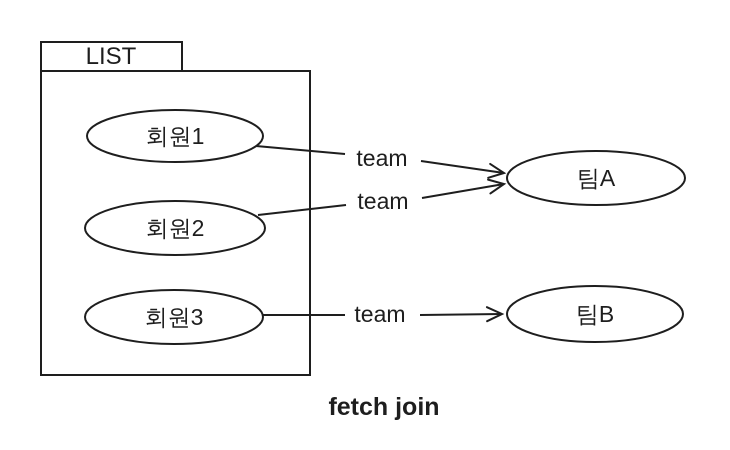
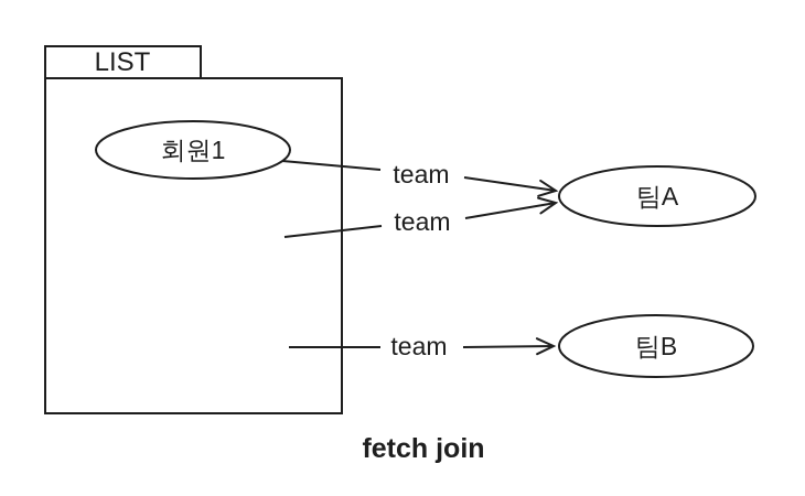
  LIST
  team
  team
  team
  회원1
- 회원2
- 회원3
  팀A
  팀B
  fetch join
